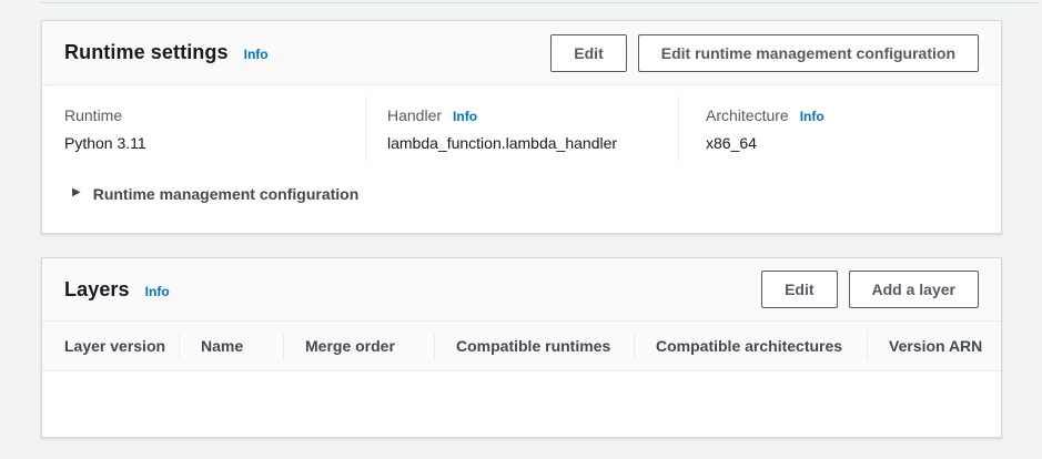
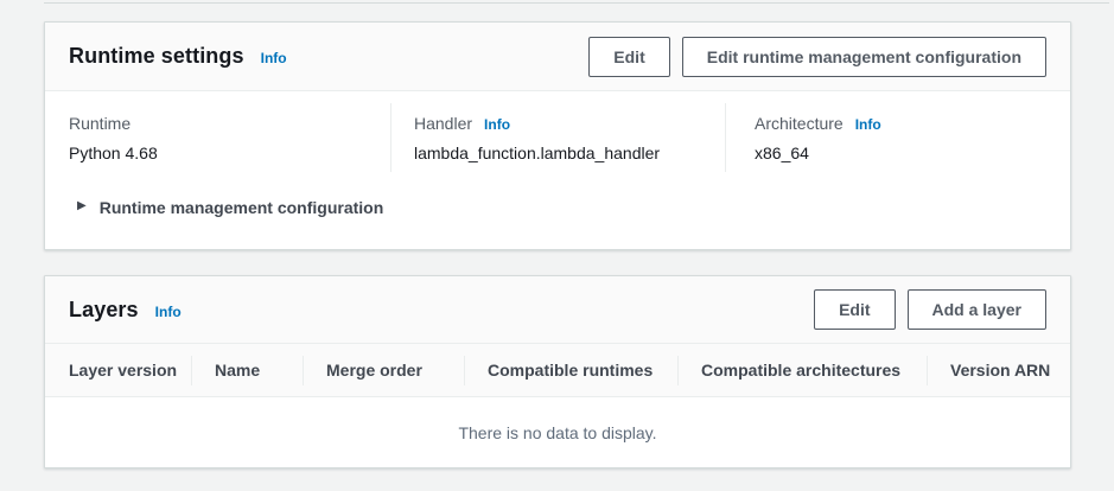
  Runtime settings
  Info
  Edit
  Edit runtime management configuration
  Runtime
- Python 3.11
+ Python 4.68
  Handler
  Info
  lambda_function.lambda_handler
  Architecture
  Info
  x86_64
  ▶
  Runtime management configuration
  Layers
  Info
  Edit
  Add a layer
  Layer version
  Name
  Merge order
  Compatible runtimes
  Compatible architectures
  Version ARN
+ There is no data to display.
